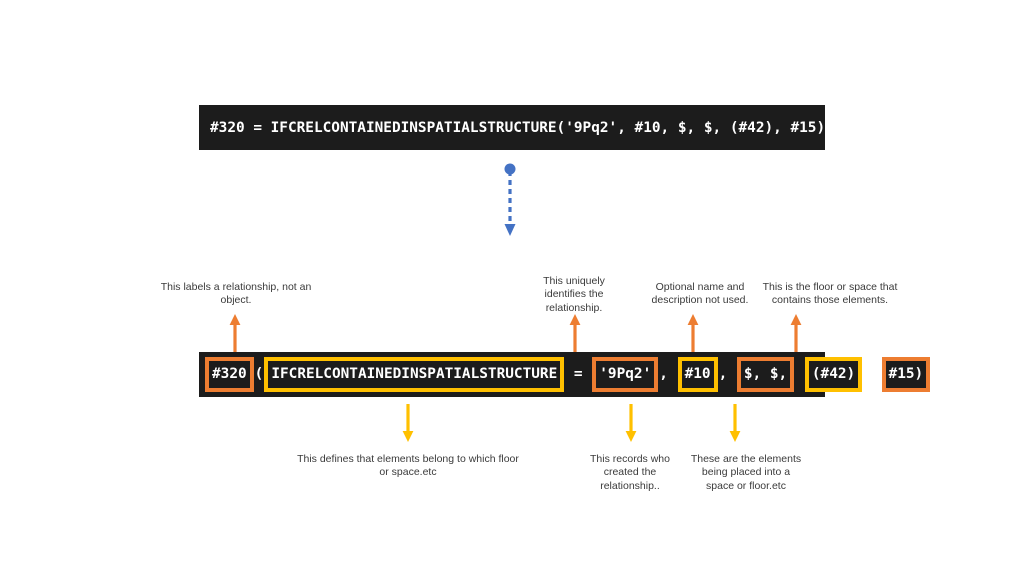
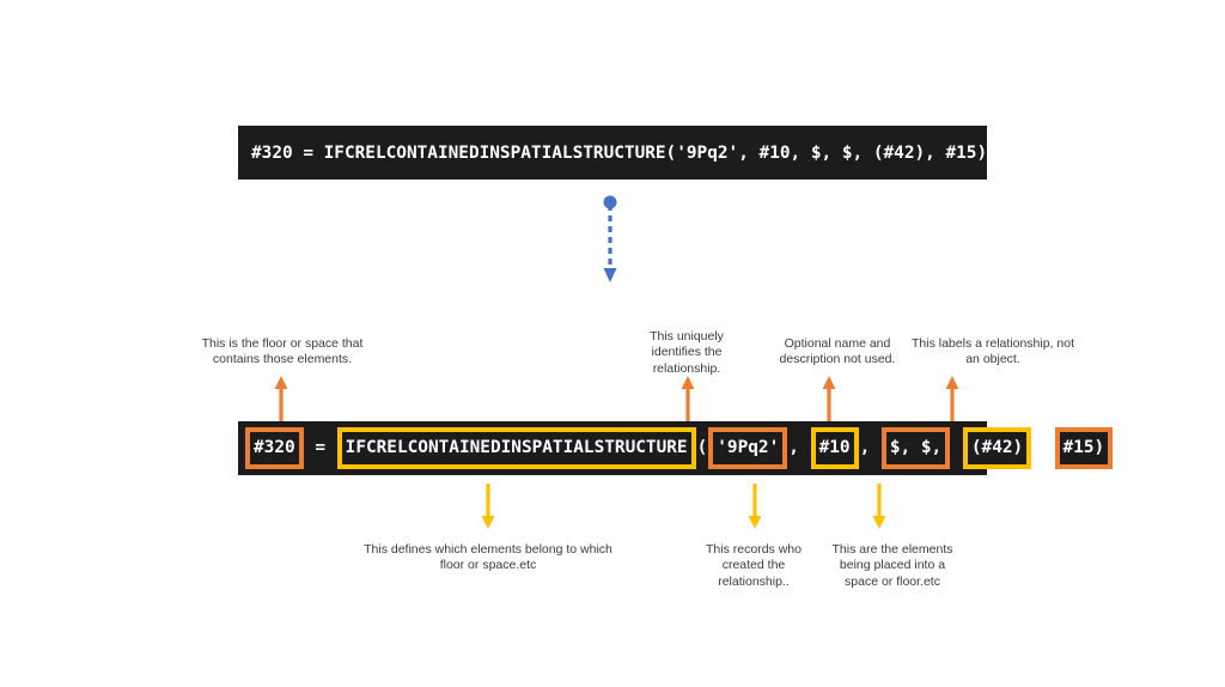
  #320 = IFCRELCONTAINEDINSPATIALSTRUCTURE('9Pq2', #10, $, $, (#42), #15);
- This labels a relationship, not an object.
+ This is the floor or space that contains those elements.
  This uniquely identifies the relationship.
  Optional name and description not used.
- This is the floor or space that contains those elements.
+ This labels a relationship, not an object.
  #320
- (
+ =
  IFCRELCONTAINEDINSPATIALSTRUCTURE
- =
+ (
  '9Pq2'
  ,
  #10
  ,
  $, $,
  (#42)
  #15)
- This defines that elements belong to which floor or space.etc
+ This defines which elements belong to which floor or space.etc
  This records who created the relationship..
- These are the elements being placed into a space or floor.etc
+ This are the elements being placed into a space or floor.etc
